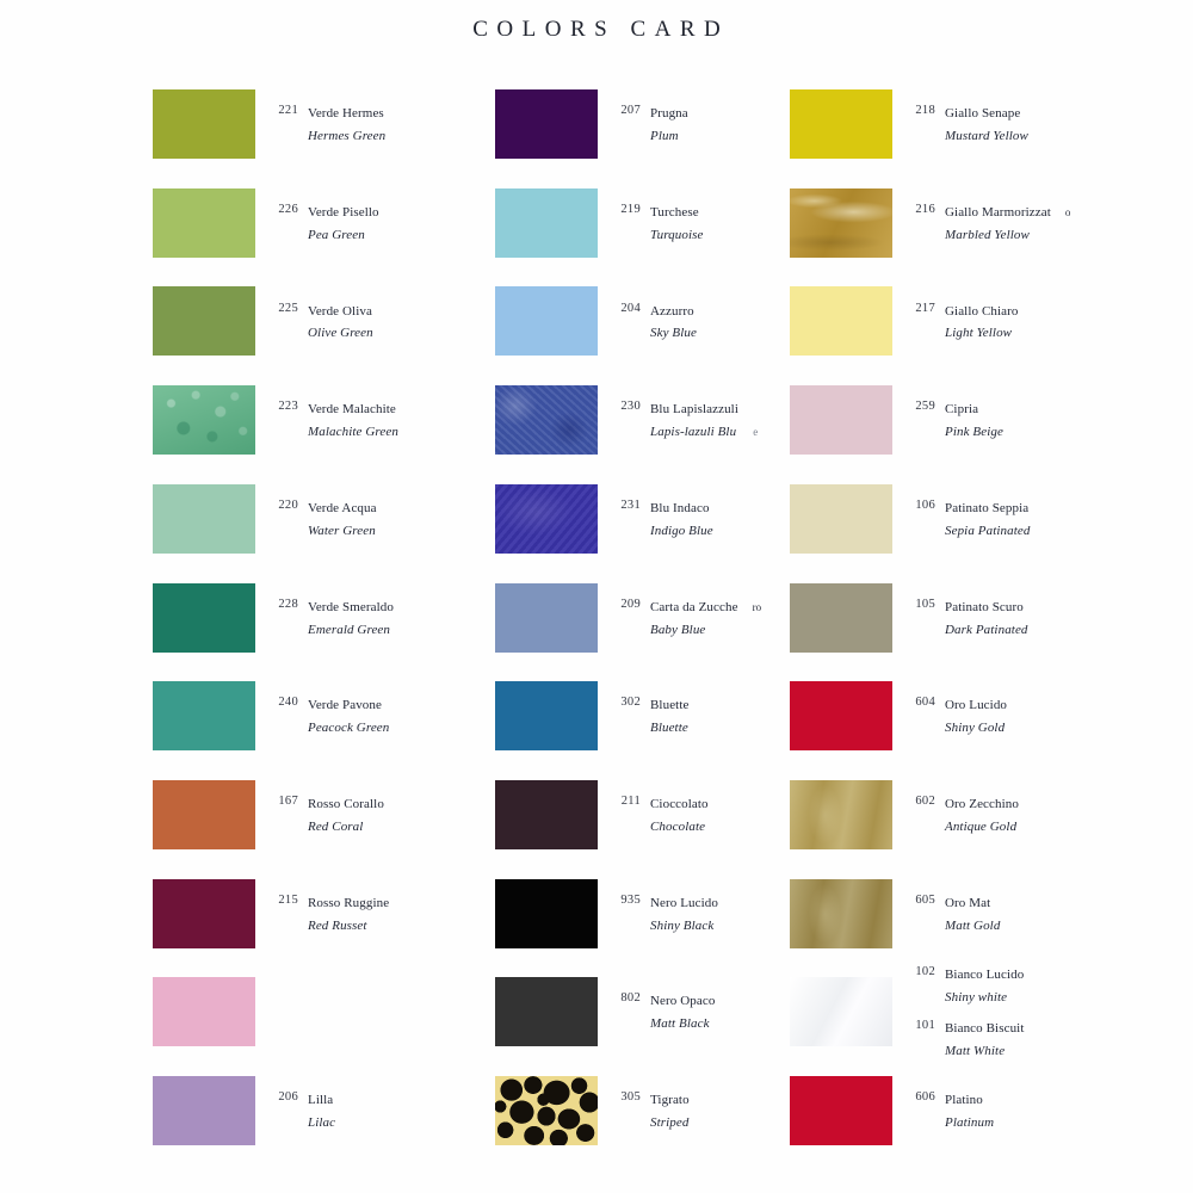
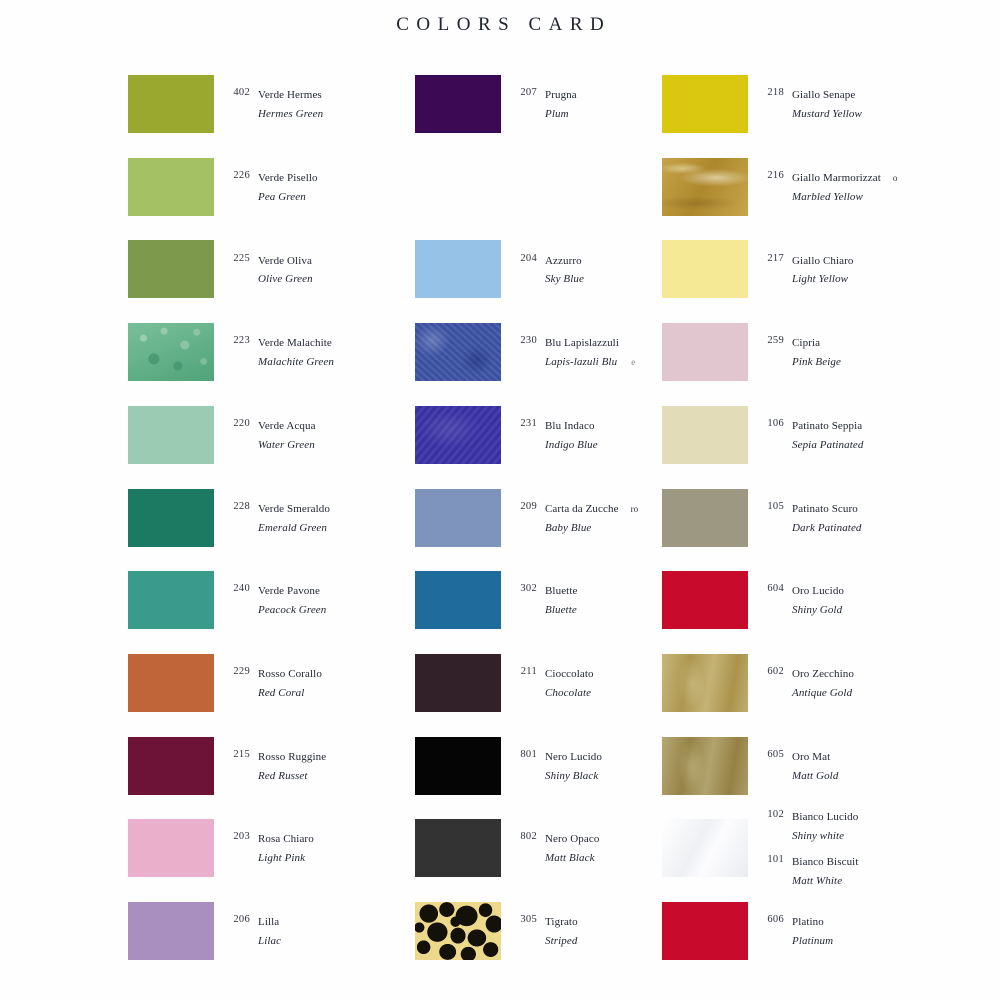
  COLORS CARD
- 221
+ 402
  Verde Hermes
  Hermes Green
  226
  Verde Pisello
  Pea Green
  225
  Verde Oliva
  Olive Green
  223
  Verde Malachite
  Malachite Green
  220
  Verde Acqua
  Water Green
  228
  Verde Smeraldo
  Emerald Green
  240
  Verde Pavone
  Peacock Green
- 167
+ 229
  Rosso Corallo
  Red Coral
  215
  Rosso Ruggine
  Red Russet
+ 203
+ Rosa Chiaro
+ Light Pink
  206
  Lilla
  Lilac
  207
  Prugna
  Plum
- 219
- Turchese
- Turquoise
  204
  Azzurro
  Sky Blue
  230
  Blu Lapislazzuli
  Lapis-lazuli Blu e
  231
  Blu Indaco
  Indigo Blue
  209
  Carta da Zucche ro
  Baby Blue
  302
  Bluette
  Bluette
  211
  Cioccolato
  Chocolate
- 935
+ 801
  Nero Lucido
  Shiny Black
  802
  Nero Opaco
  Matt Black
  305
  Tigrato
  Striped
  218
  Giallo Senape
  Mustard Yellow
  216
  Giallo Marmorizzat o
  Marbled Yellow
  217
  Giallo Chiaro
  Light Yellow
  259
  Cipria
  Pink Beige
  106
  Patinato Seppia
  Sepia Patinated
  105
  Patinato Scuro
  Dark Patinated
  604
  Oro Lucido
  Shiny Gold
  602
  Oro Zecchino
  Antique Gold
  605
  Oro Mat
  Matt Gold
  102
  Bianco Lucido
  Shiny white
  101
  Bianco Biscuit
  Matt White
  606
  Platino
  Platinum
